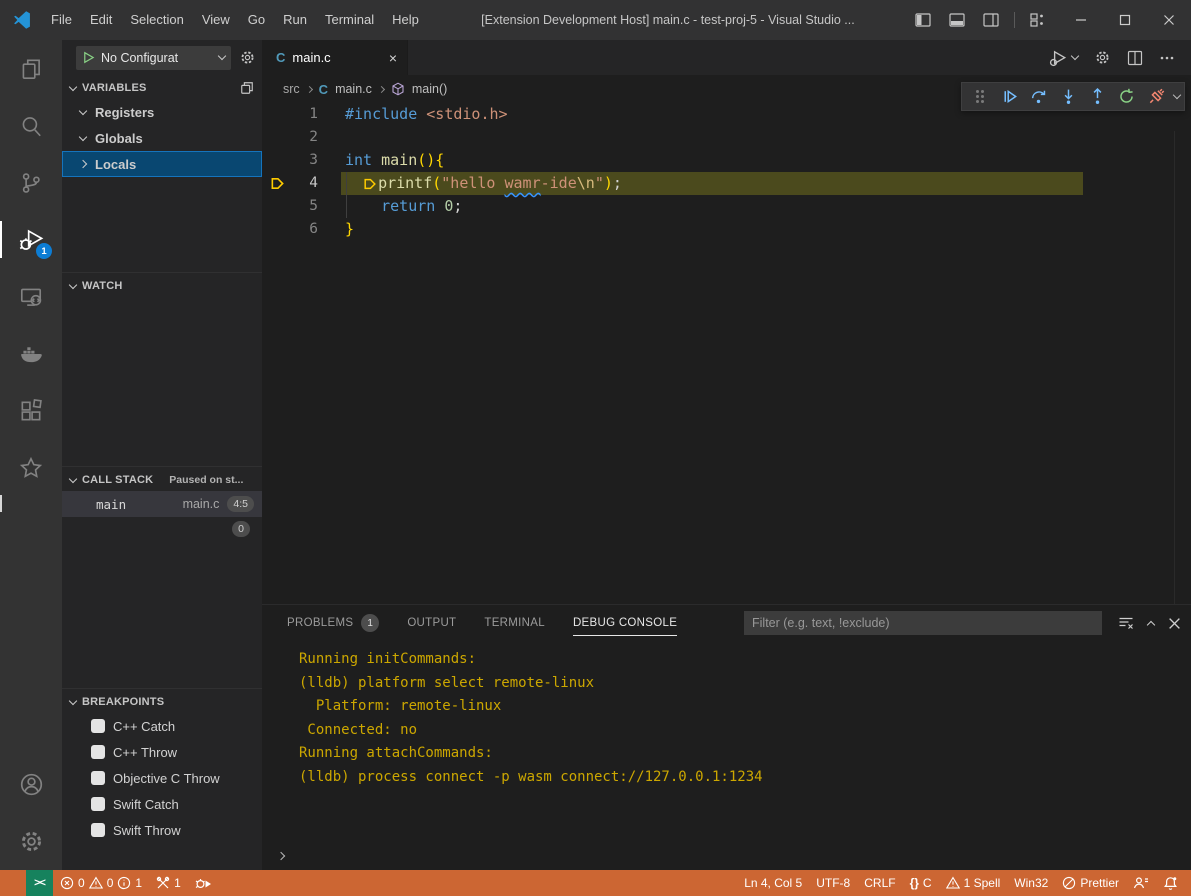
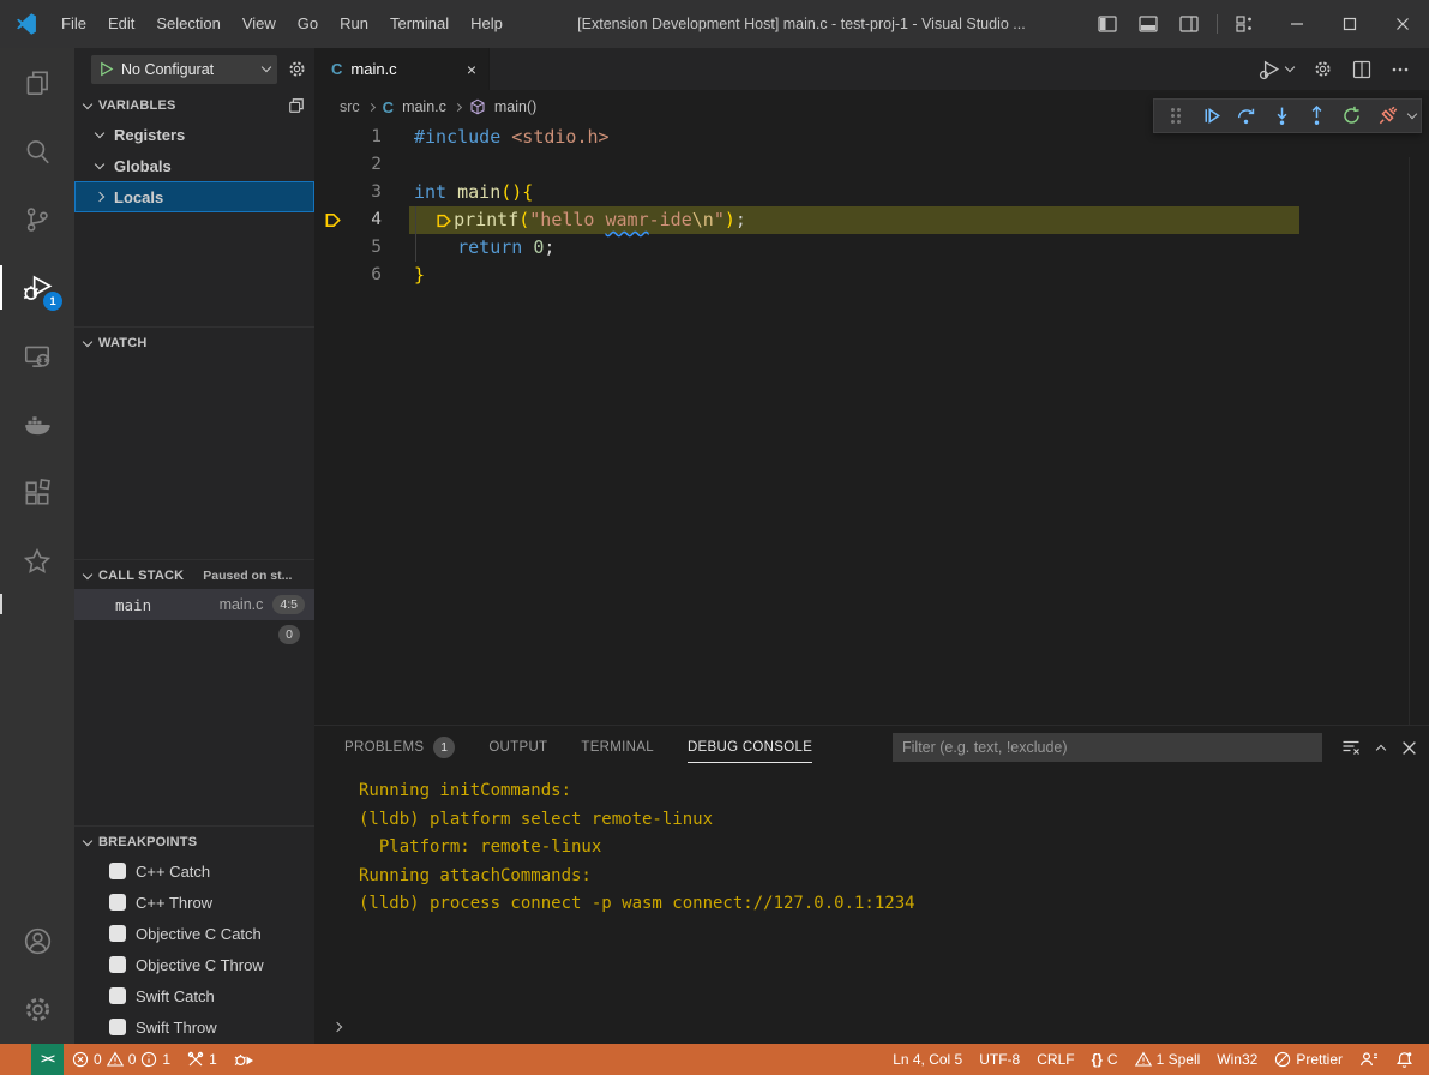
  File
  Edit
  Selection
  View
  Go
  Run
  Terminal
  Help
- [Extension Development Host] main.c - test-proj-5 - Visual Studio ...
+ [Extension Development Host] main.c - test-proj-1 - Visual Studio ...
  1
  No Configurat
  VARIABLES
  Registers
  Globals
  Locals
  WATCH
  CALL STACK
  Paused on st...
  main
  main.c
  4:5
  0
  BREAKPOINTS
  C++ Catch
  C++ Throw
+ Objective C Catch
  Objective C Throw
  Swift Catch
  Swift Throw
  C
  main.c
  ×
  src
  C
  main.c
  main()
  1
  #include
  <stdio.h>
  2
  3
  int
  main
  (){
  4
  printf
  (
  "hello
  wamr
  -ide
  \n
  "
  )
  ;
  5
  return
  0
  ;
  6
  }
  PROBLEMS
  1
  OUTPUT
  TERMINAL
  DEBUG CONSOLE
  Filter (e.g. text, !exclude)
  Running initCommands:
  (lldb) platform select remote-linux
  Platform: remote-linux
- Connected: no
  Running attachCommands:
  (lldb) process connect -p wasm connect://127.0.0.1:1234
  ><
  0
  0
  1
  1
  Ln 4, Col 5
  UTF-8
  CRLF
  {}
  C
  1 Spell
  Win32
  Prettier
